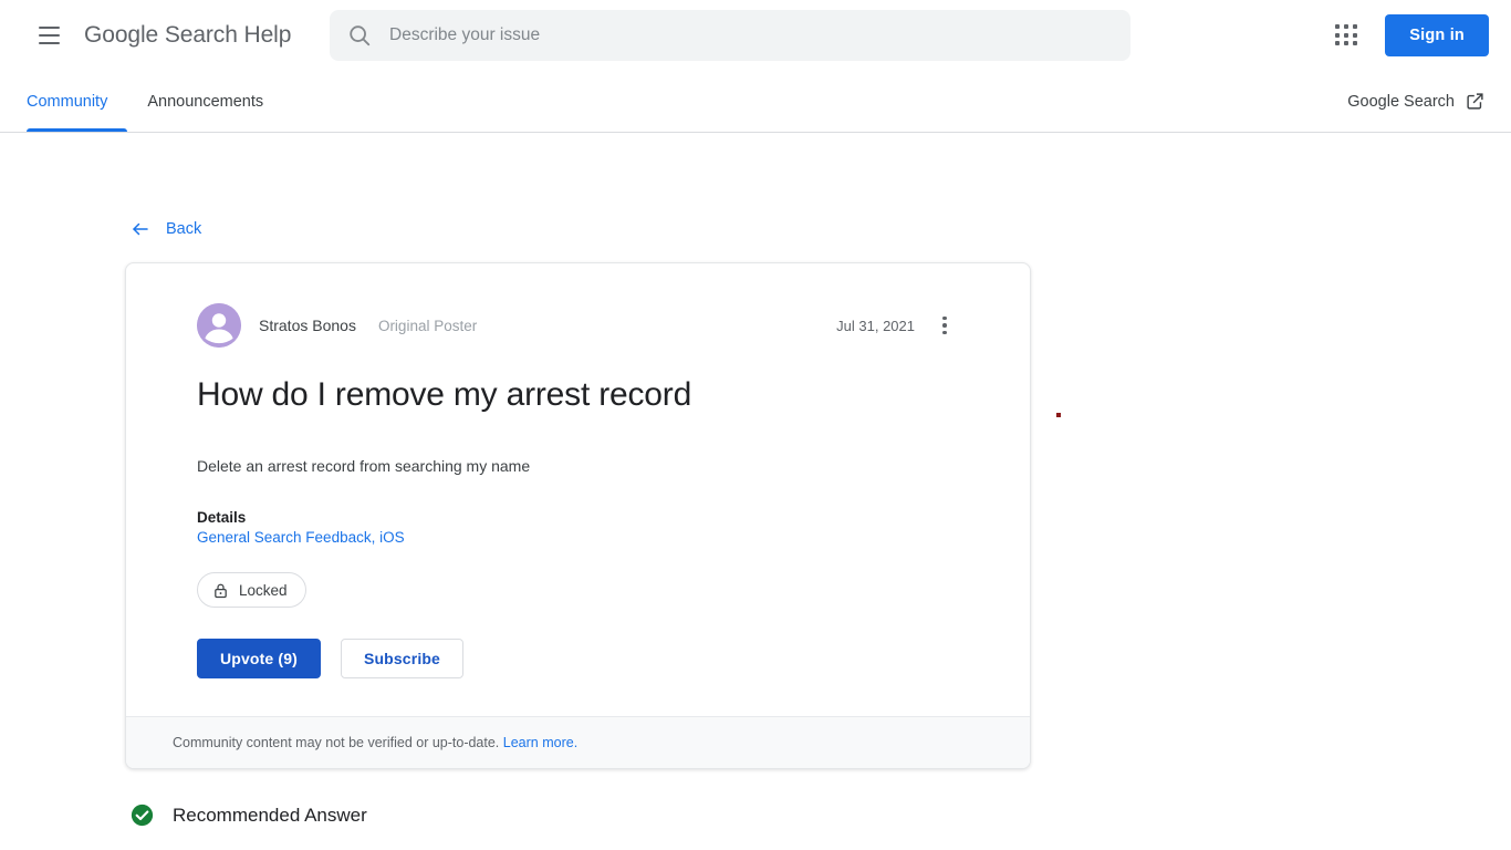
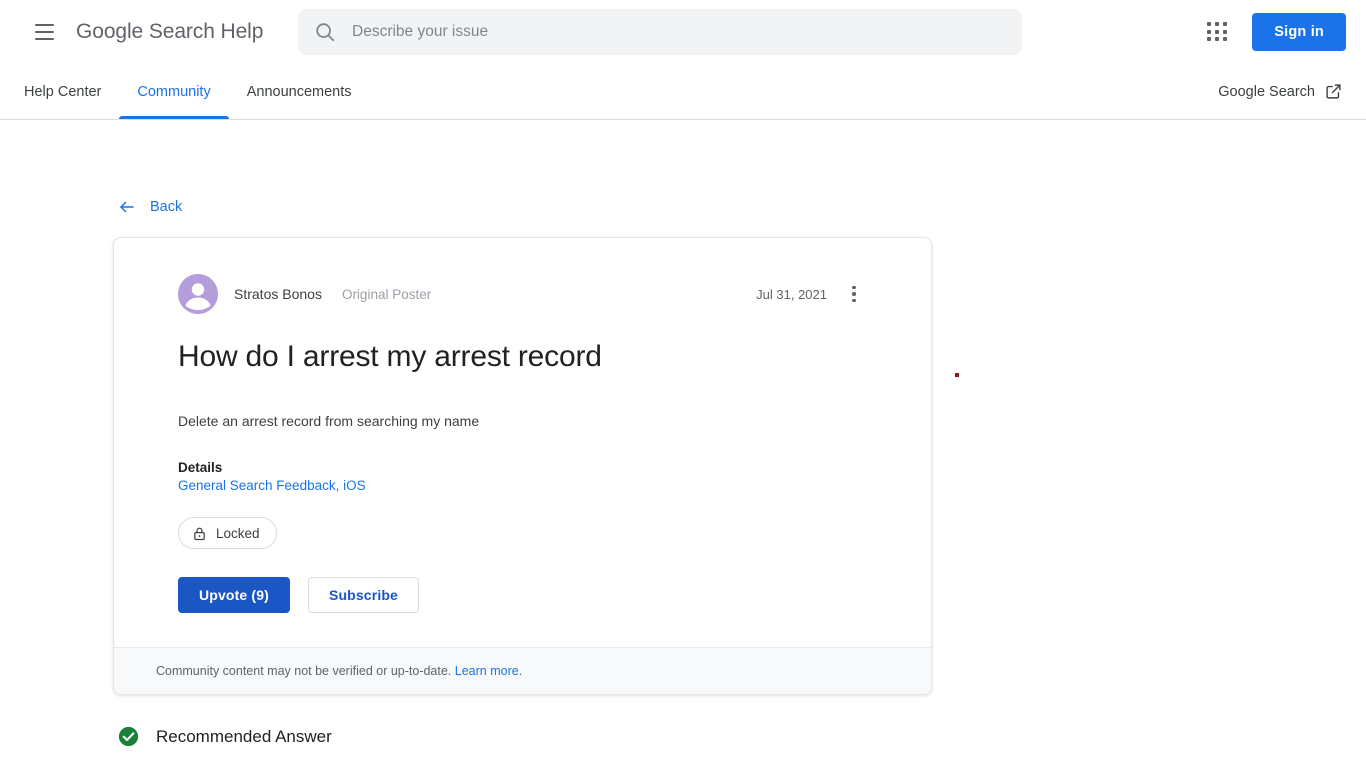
  Google Search Help
  Describe your issue
  Sign in
+ Help Center
  Community
  Announcements
  Google Search
  Back
  Stratos Bonos
  Original Poster
  Jul 31, 2021
- How do I remove my arrest record
+ How do I arrest my arrest record
  Delete an arrest record from searching my name
  Details
  General Search Feedback, iOS
  Locked
  Upvote (9)
  Subscribe
  Community content may not be verified or up-to-date. Learn more.
  Recommended Answer
